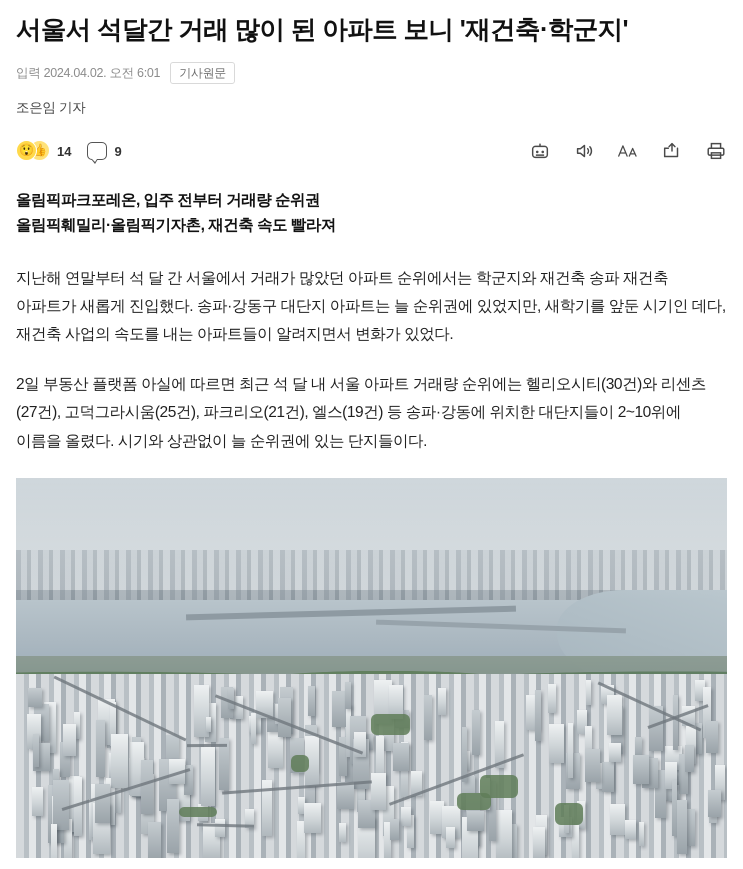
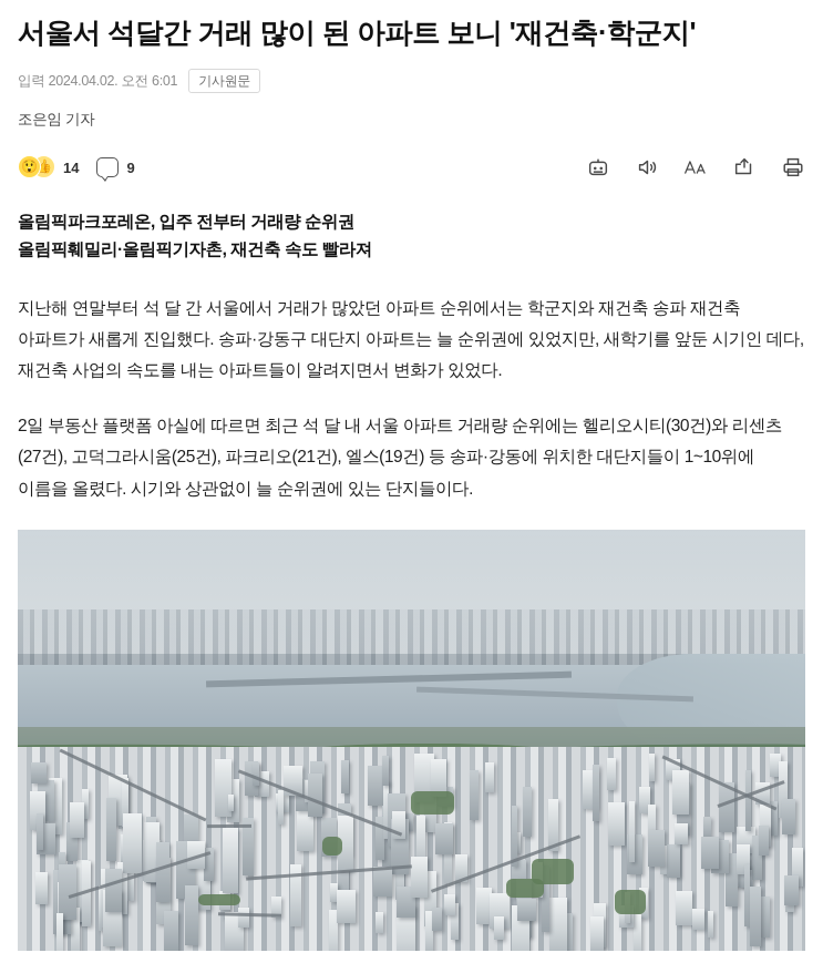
  서울서 석달간 거래 많이 된 아파트 보니 '재건축·학군지'
  입력 2024.04.02. 오전 6:01
  기사원문
  조은임 기자
  😲
  👍
  14
  9
  올림픽파크포레온, 입주 전부터 거래량 순위권
  올림픽훼밀리·올림픽기자촌, 재건축 속도 빨라져
  지난해 연말부터 석 달 간 서울에서 거래가 많았던 아파트 순위에서는 학군지와 재건축 송파 재건축 아파트가 새롭게 진입했다. 송파·강동구 대단지 아파트는 늘 순위권에 있었지만, 새학기를 앞둔 시기인 데다, 재건축 사업의 속도를 내는 아파트들이 알려지면서 변화가 있었다.
- 2일 부동산 플랫폼 아실에 따르면 최근 석 달 내 서울 아파트 거래량 순위에는 헬리오시티(30건)와 리센츠(27건), 고덕그라시움(25건), 파크리오(21건), 엘스(19건) 등 송파·강동에 위치한 대단지들이 2~10위에 이름을 올렸다. 시기와 상관없이 늘 순위권에 있는 단지들이다.
+ 2일 부동산 플랫폼 아실에 따르면 최근 석 달 내 서울 아파트 거래량 순위에는 헬리오시티(30건)와 리센츠(27건), 고덕그라시움(25건), 파크리오(21건), 엘스(19건) 등 송파·강동에 위치한 대단지들이 1~10위에 이름을 올렸다. 시기와 상관없이 늘 순위권에 있는 단지들이다.
